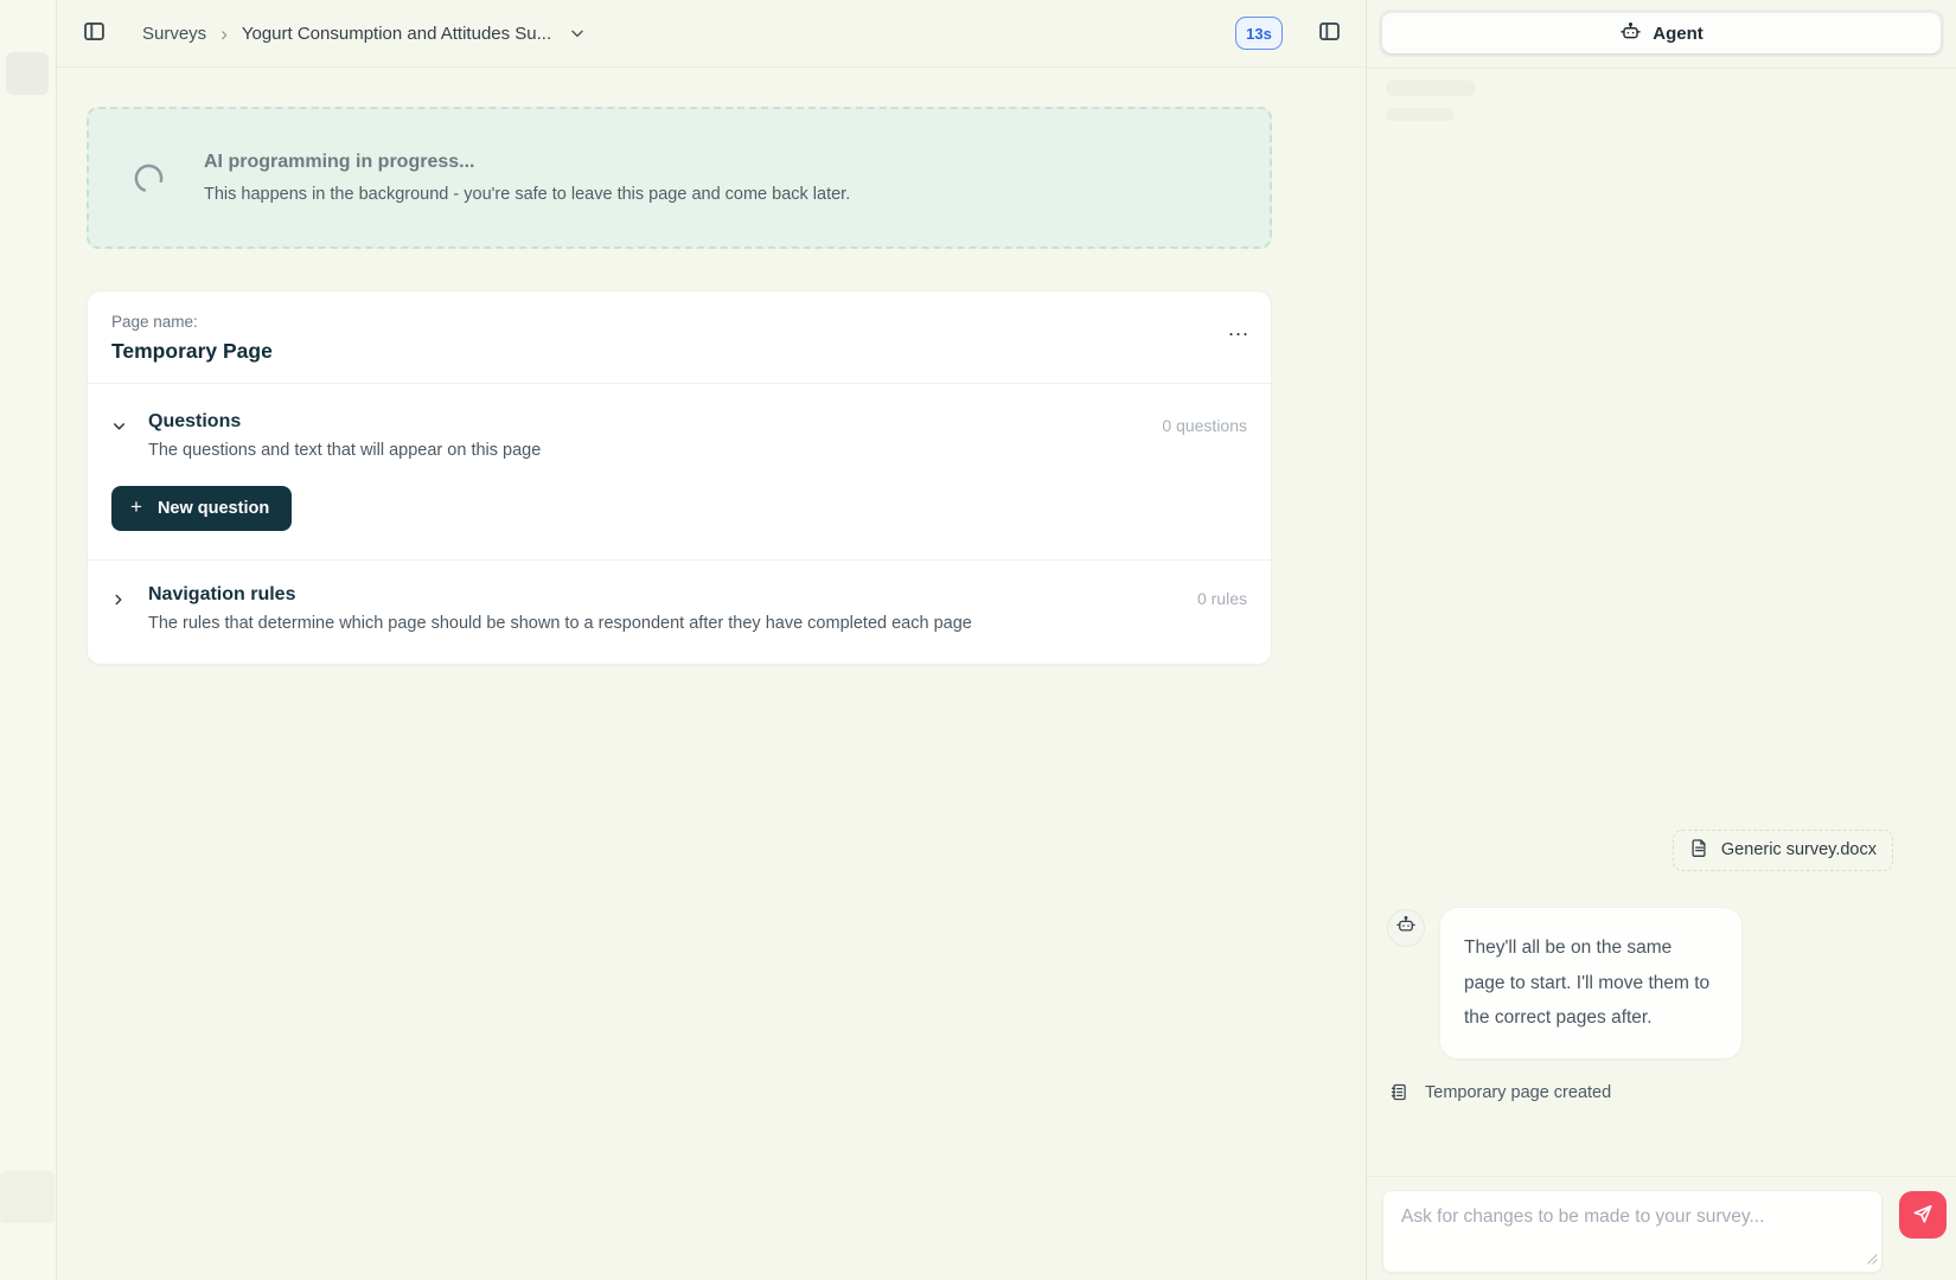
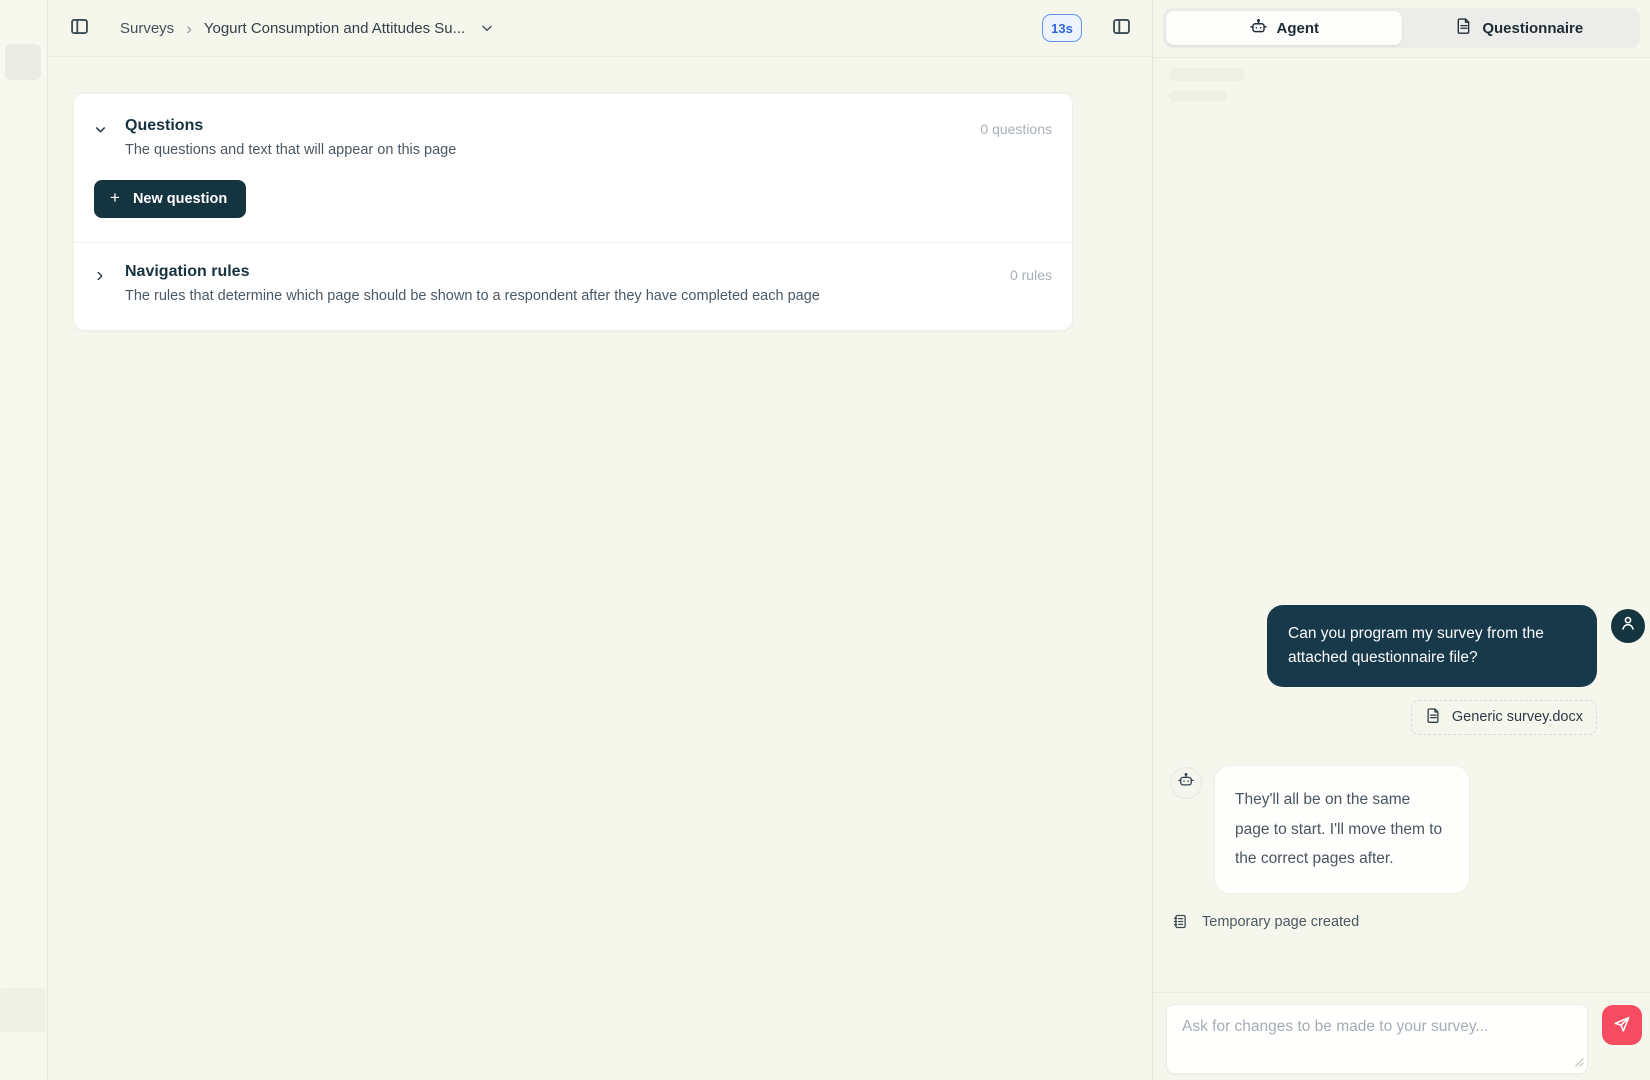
  Surveys
  ›
  Yogurt Consumption and Attitudes Su...
  13s
- AI programming in progress...
- This happens in the background - you're safe to leave this page and come back later.
- Page name:
- Temporary Page
- ...
  Questions
  The questions and text that will appear on this page
  0 questions
  +
  New question
  Navigation rules
  The rules that determine which page should be shown to a respondent after they have completed each page
  0 rules
  Agent
+ Questionnaire
+ Can you program my survey from the attached questionnaire file?
  Generic survey.docx
  They'll all be on the same page to start. I'll move them to the correct pages after.
  Temporary page created
  Ask for changes to be made to your survey...
